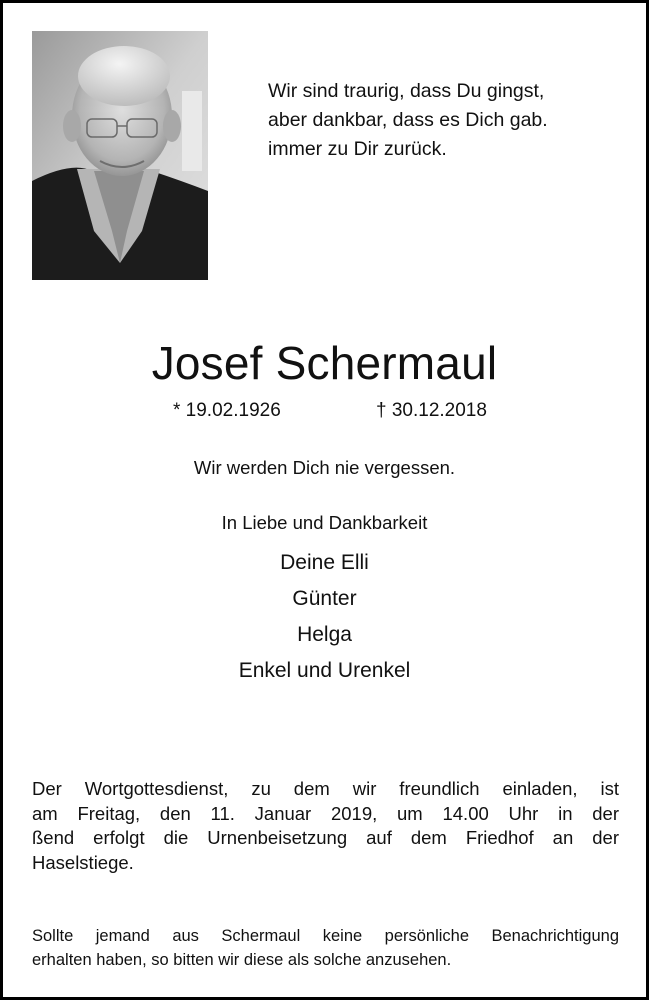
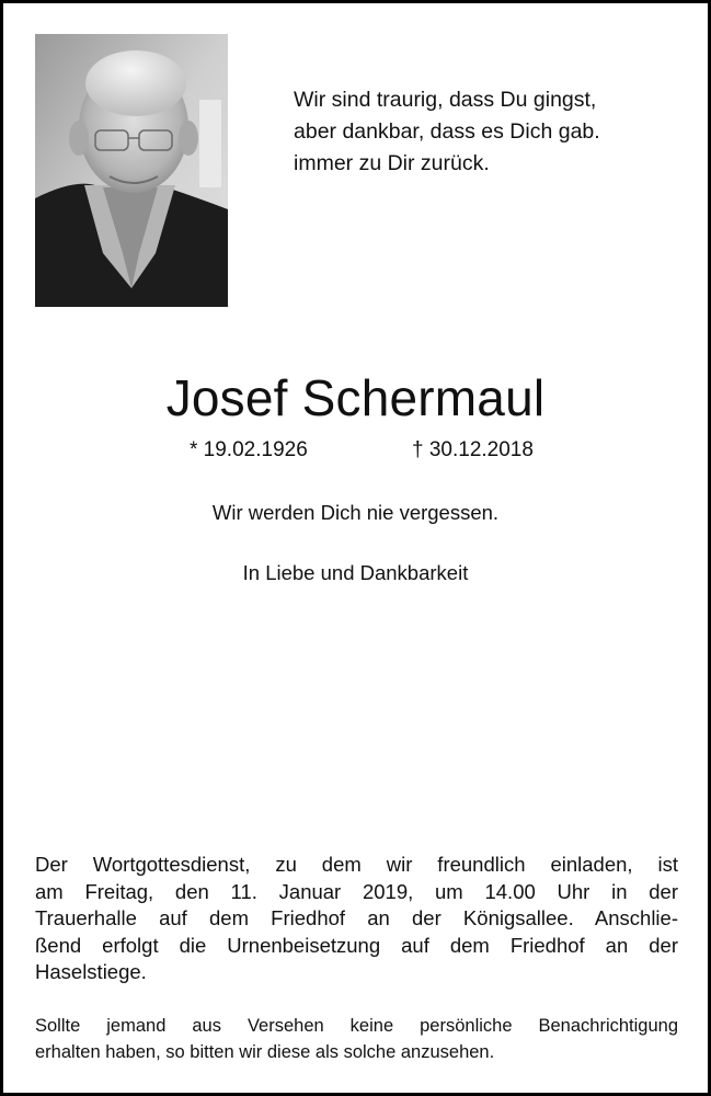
  Wir sind traurig, dass Du gingst,
  aber dankbar, dass es Dich gab.
  immer zu Dir zurück.
  Josef Schermaul
  * 19.02.1926
  † 30.12.2018
  Wir werden Dich nie vergessen.
  In Liebe und Dankbarkeit
- Deine Elli
- Günter
- Helga
- Enkel und Urenkel
  Der Wortgottesdienst, zu dem wir freundlich einladen, ist
  am Freitag, den 11. Januar 2019, um 14.00 Uhr in der
+ Trauerhalle auf dem Friedhof an der Königsallee. Anschlie-
  ßend erfolgt die Urnenbeisetzung auf dem Friedhof an der
  Haselstiege.
- Sollte jemand aus Schermaul keine persönliche Benachrichtigung
+ Sollte jemand aus Versehen keine persönliche Benachrichtigung
  erhalten haben, so bitten wir diese als solche anzusehen.
